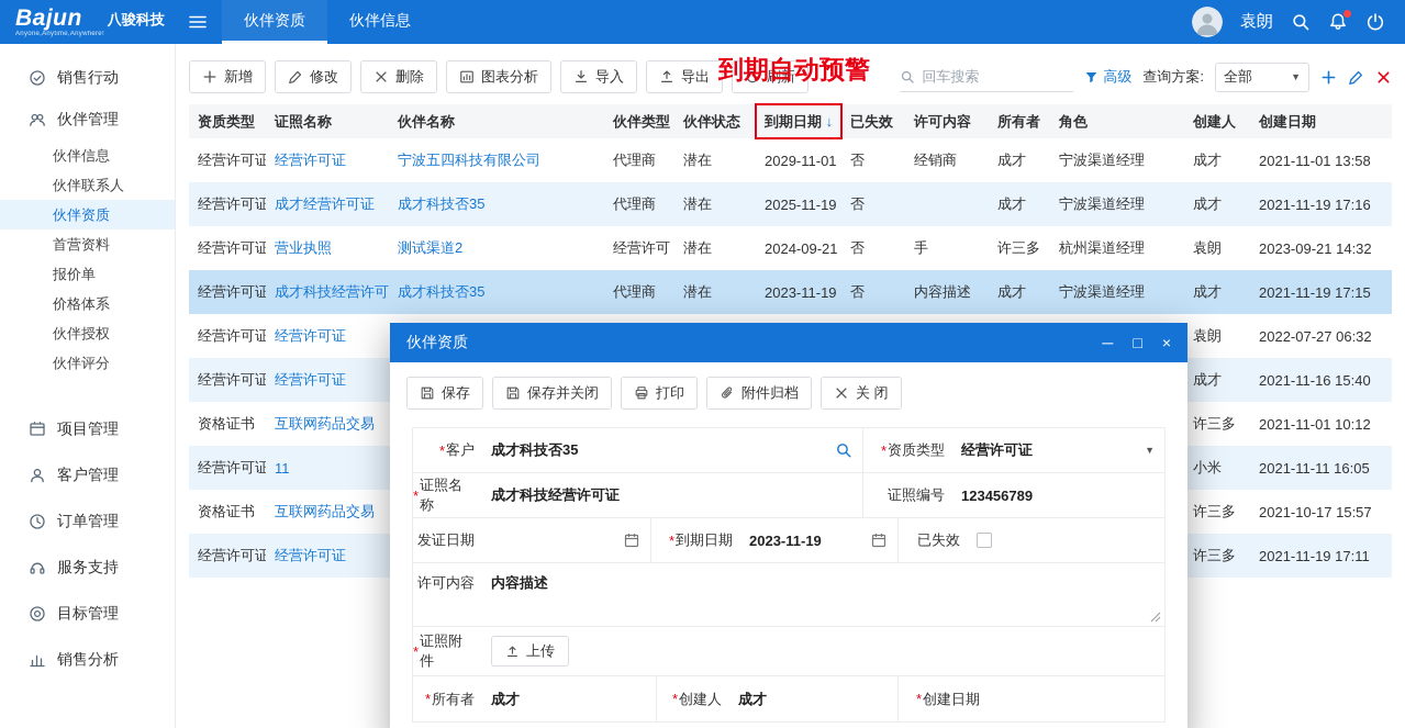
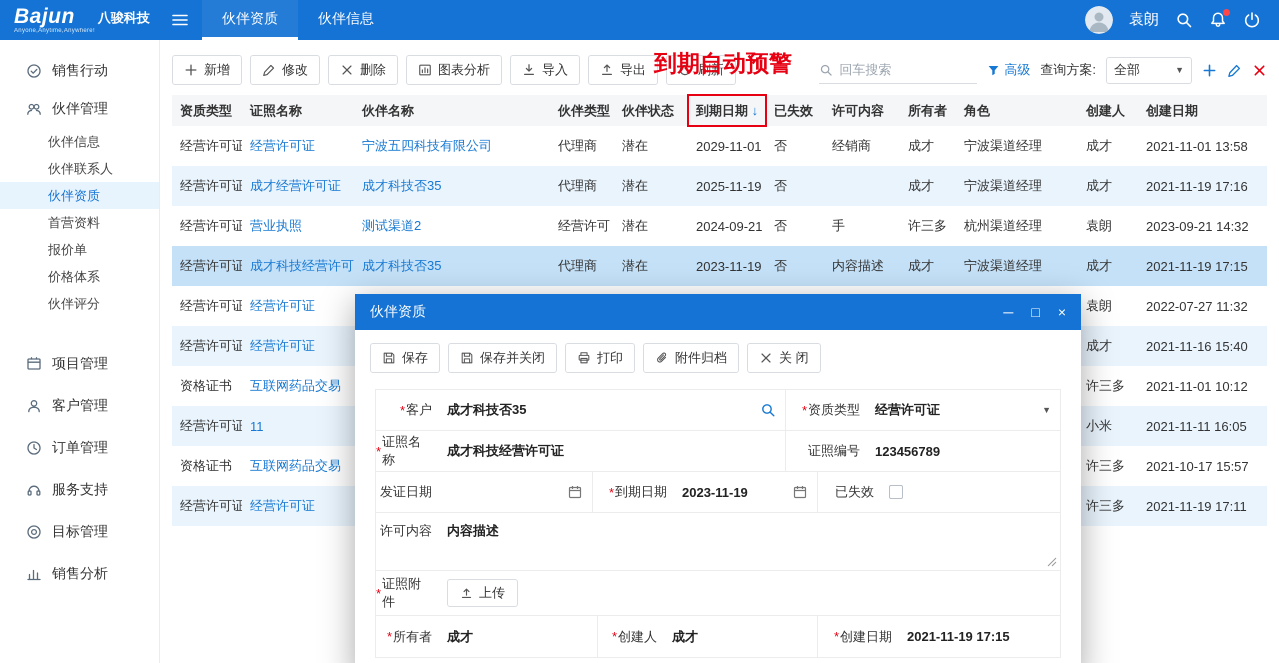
  Bajun
  八骏科技
  伙伴资质
  伙伴信息
  袁朗
  销售行动
  伙伴管理
  伙伴信息
  伙伴联系人
  伙伴资质
  首营资料
  报价单
  价格体系
- 伙伴授权
  伙伴评分
  项目管理
  客户管理
  订单管理
  服务支持
  目标管理
  销售分析
  到期自动预警
  新增
  修改
  删除
  图表分析
  导入
  导出
  刷新
  回车搜索
  高级
  查询方案:
  全部
  ▼
  资质类型	证照名称	伙伴名称	伙伴类型	伙伴状态	到期日期 ↓	已失效	许可内容	所有者	角色	创建人	创建日期
  经营许可证	经营许可证	宁波五四科技有限公司	代理商	潜在	2029-11-01	否	经销商	成才	宁波渠道经理	成才	2021-11-01 13:58
  经营许可证	成才经营许可证	成才科技否35	代理商	潜在	2025-11-19	否		成才	宁波渠道经理	成才	2021-11-19 17:16
  经营许可证	营业执照	测试渠道2	经营许可	潜在	2024-09-21	否	手	许三多	杭州渠道经理	袁朗	2023-09-21 14:32
  经营许可证	成才科技经营许可	成才科技否35	代理商	潜在	2023-11-19	否	内容描述	成才	宁波渠道经理	成才	2021-11-19 17:15
- 经营许可证	经营许可证									袁朗	2022-07-27 06:32
+ 经营许可证	经营许可证									袁朗	2022-07-27 11:32
  经营许可证	经营许可证									成才	2021-11-16 15:40
  资格证书	互联网药品交易									许三多	2021-11-01 10:12
  经营许可证	11									小米	2021-11-11 16:05
  资格证书	互联网药品交易									许三多	2021-10-17 15:57
  经营许可证	经营许可证									许三多	2021-11-19 17:11
  伙伴资质
  ─
  □
  ×
  保存
  保存并关闭
  打印
  附件归档
  关 闭
  *
  客户
  成才科技否35
  *
  资质类型
  经营许可证
  ▼
  *
  证照名称
  成才科技经营许可证
  证照编号
  123456789
  发证日期
  *
  到期日期
  2023-11-19
  已失效
  许可内容
  内容描述
  *
  证照附件
  上传
  *
  所有者
  成才
  *
  创建人
  成才
  *
  创建日期
+ 2021-11-19 17:15
